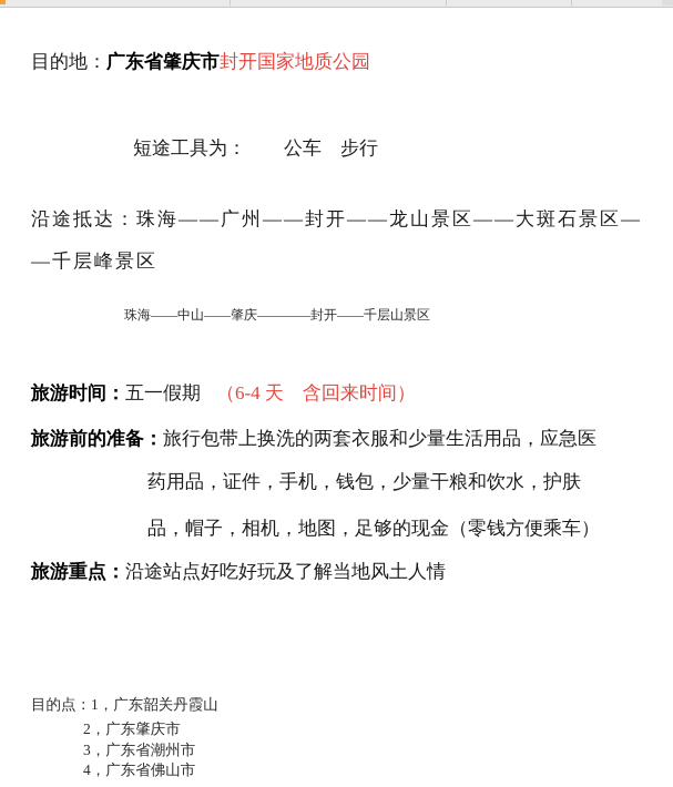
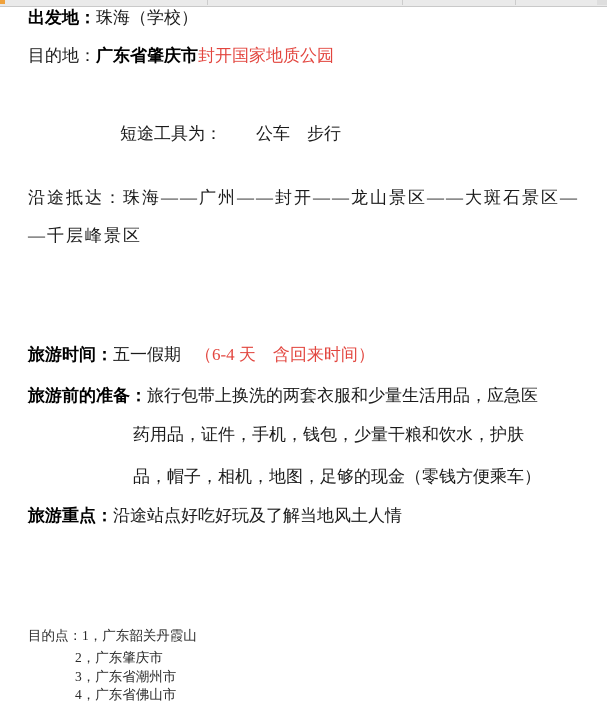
+ 出发地：珠海（学校）
  目的地：广东省肇庆市封开国家地质公园
  短途工具为： 公车 步行
  沿途抵达：珠海——广州——封开——龙山景区——大斑石景区—
  —千层峰景区
- 珠海——中山——肇庆————封开——千层山景区
  旅游时间：五一假期 （6-4 天 含回来时间）
  旅游前的准备：旅行包带上换洗的两套衣服和少量生活用品，应急医
  药用品，证件，手机，钱包，少量干粮和饮水，护肤
  品，帽子，相机，地图，足够的现金（零钱方便乘车）
  旅游重点：沿途站点好吃好玩及了解当地风土人情
  目的点：1，广东韶关丹霞山
  2，广东肇庆市
  3，广东省潮州市
  4，广东省佛山市
